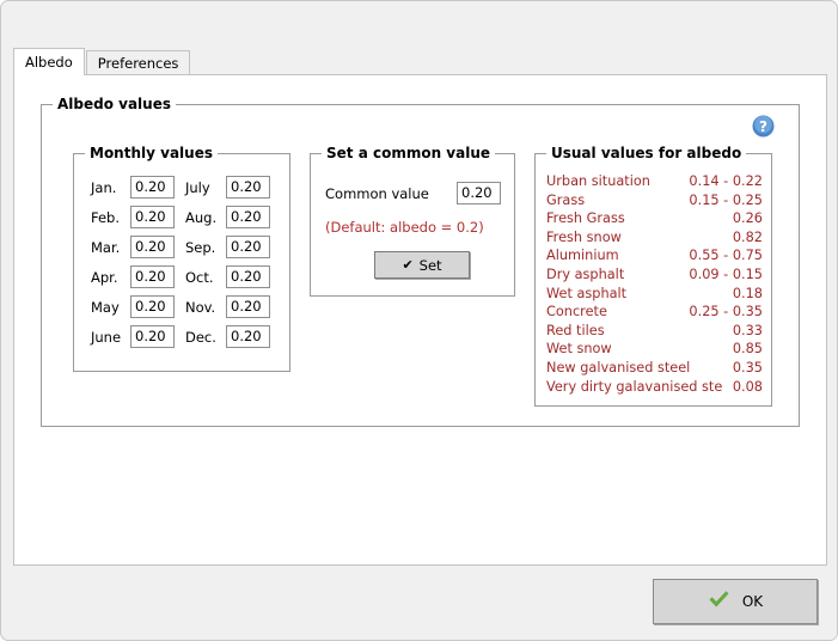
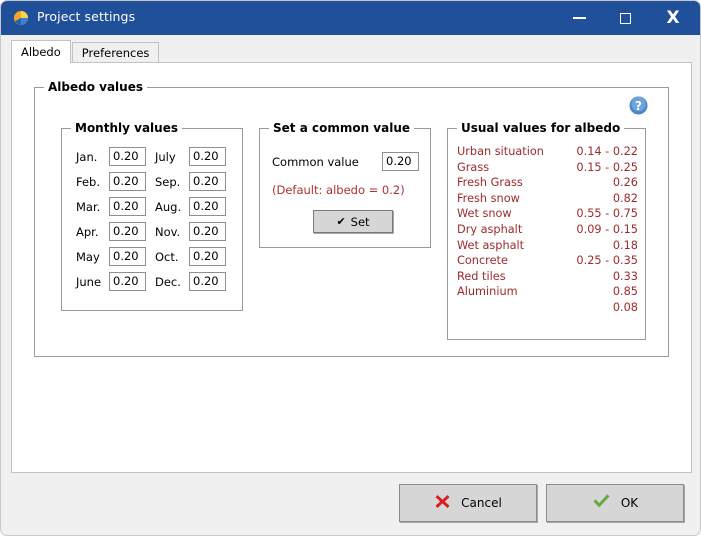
+ Project settings
+ X
  Albedo
  Preferences
  ?
  Albedo values
  Monthly values
  Jan.
  0.20
  July
  0.20
  Feb.
  0.20
- Aug.
+ Sep.
  0.20
  Mar.
  0.20
- Sep.
+ Aug.
  0.20
  Apr.
  0.20
- Oct.
+ Nov.
  0.20
  May
  0.20
- Nov.
+ Oct.
  0.20
  June
  0.20
  Dec.
  0.20
  Set a common value
  Common value
  0.20
  (Default: albedo = 0.2)
  ✔
  Set
  Usual values for albedo
  Urban situation
  0.14 - 0.22
  Grass
  0.15 - 0.25
  Fresh Grass
  0.26
  Fresh snow
  0.82
- Aluminium
+ Wet snow
  0.55 - 0.75
  Dry asphalt
  0.09 - 0.15
  Wet asphalt
  0.18
  Concrete
  0.25 - 0.35
  Red tiles
  0.33
- Wet snow
+ Aluminium
  0.85
- New galvanised steel
- 0.35
- Very dirty galavanised ste
  0.08
+ Cancel
  OK
